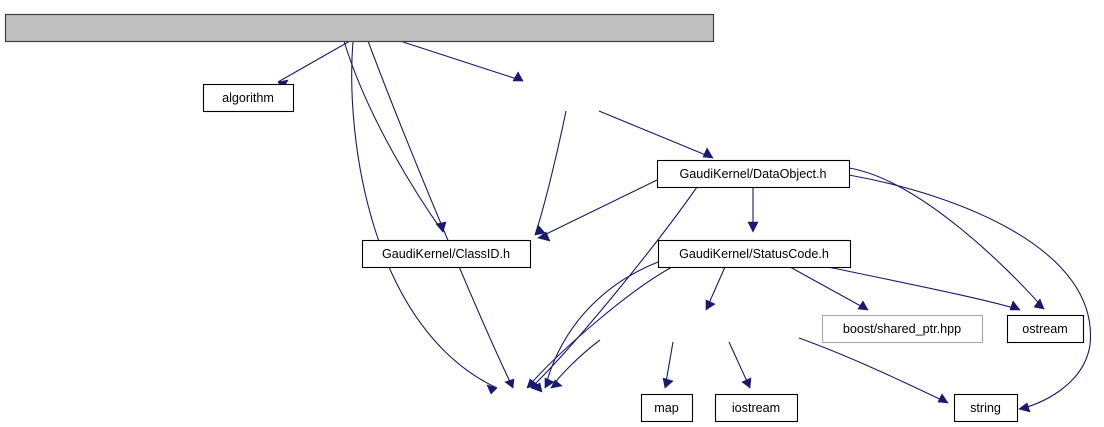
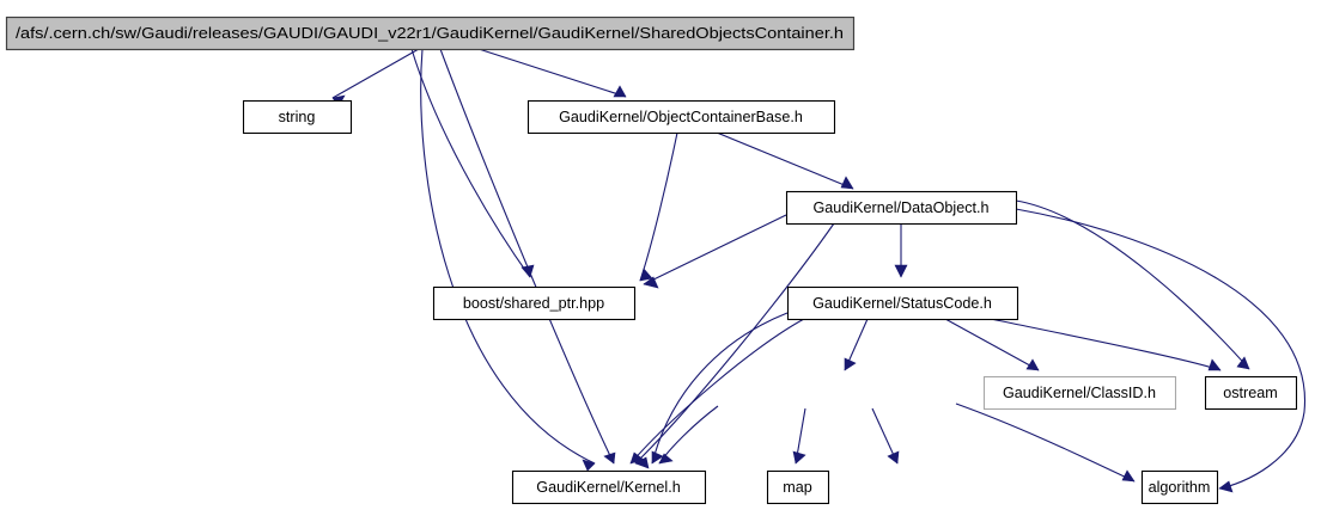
+ /afs/.cern.ch/sw/Gaudi/releases/GAUDI/GAUDI_v22r1/GaudiKernel/GaudiKernel/SharedObjectsContainer.h
- algorithm
+ string
+ GaudiKernel/ObjectContainerBase.h
  GaudiKernel/DataObject.h
- GaudiKernel/ClassID.h
+ boost/shared_ptr.hpp
  GaudiKernel/StatusCode.h
- boost/shared_ptr.hpp
+ GaudiKernel/ClassID.h
  ostream
+ GaudiKernel/Kernel.h
  map
- iostream
- string
+ algorithm
